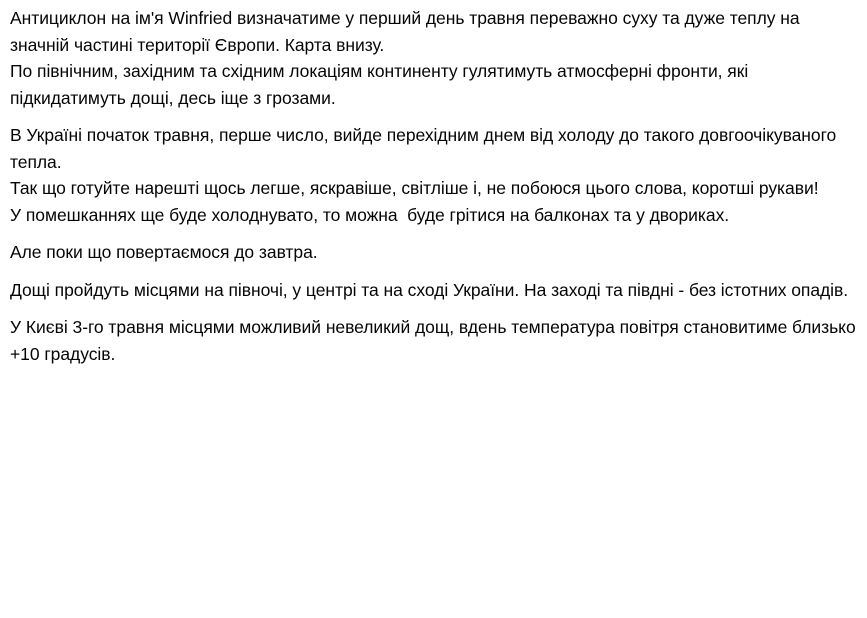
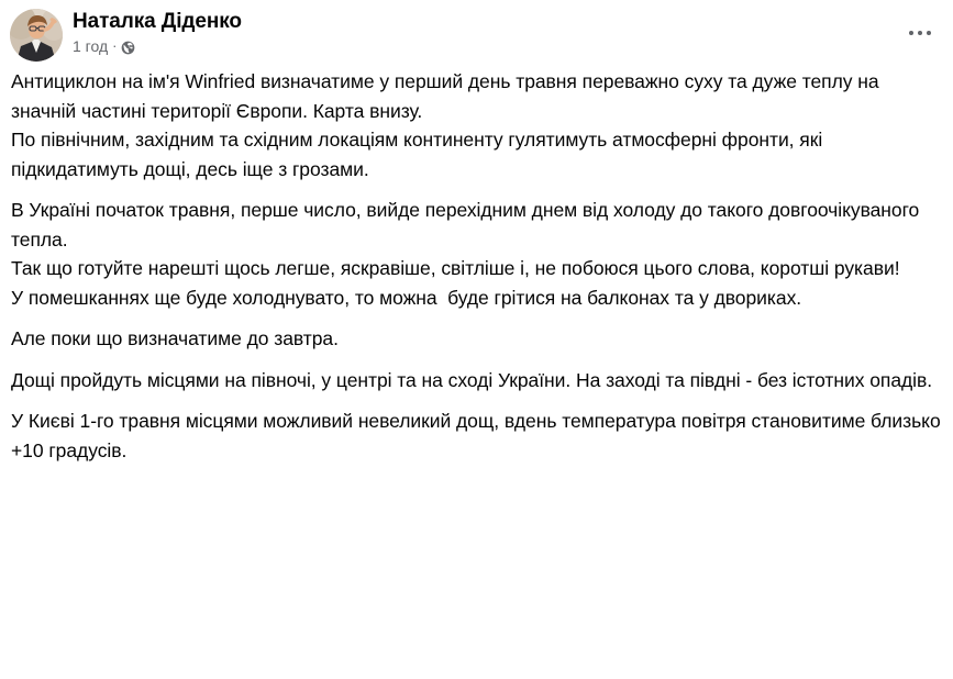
+ Наталка Діденко
+ 1 год
+ ·
  Антициклон на ім'я Winfried визначатиме у перший день травня переважно суху та дуже теплу на значній частині території Європи. Карта внизу.
  По північним, західним та східним локаціям континенту гулятимуть атмосферні фронти, які підкидатимуть дощі, десь іще з грозами.
  В Україні початок травня, перше число, вийде перехідним днем від холоду до такого довгоочікуваного тепла.
  Так що готуйте нарешті щось легше, яскравіше, світліше і, не побоюся цього слова, коротші рукави!
  У помешканнях ще буде холоднувато, то можна буде грітися на балконах та у двориках.
- Але поки що повертаємося до завтра.
+ Але поки що визначатиме до завтра.
  Дощі пройдуть місцями на півночі, у центрі та на сході України. На заході та півдні - без істотних опадів.
- У Києві 3-го травня місцями можливий невеликий дощ, вдень температура повітря становитиме близько +10 градусів.
+ У Києві 1-го травня місцями можливий невеликий дощ, вдень температура повітря становитиме близько +10 градусів.
